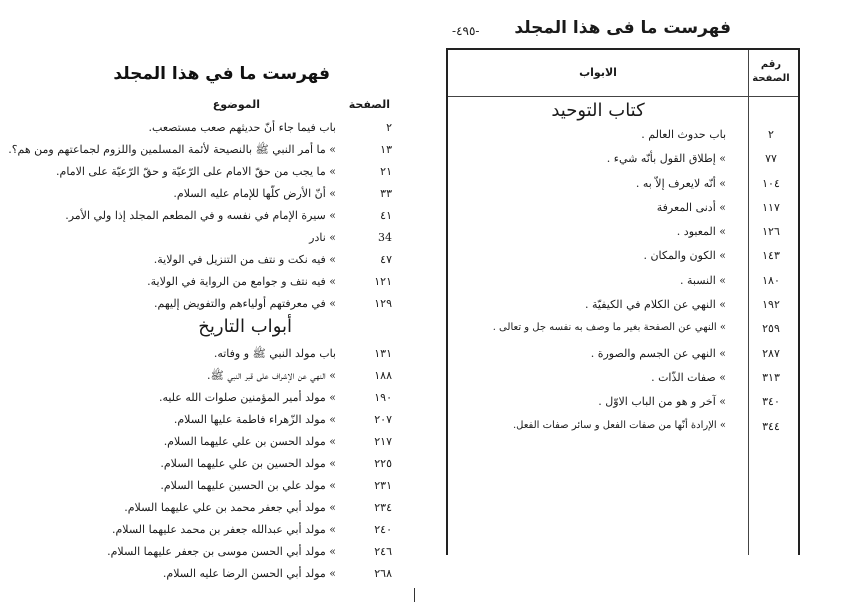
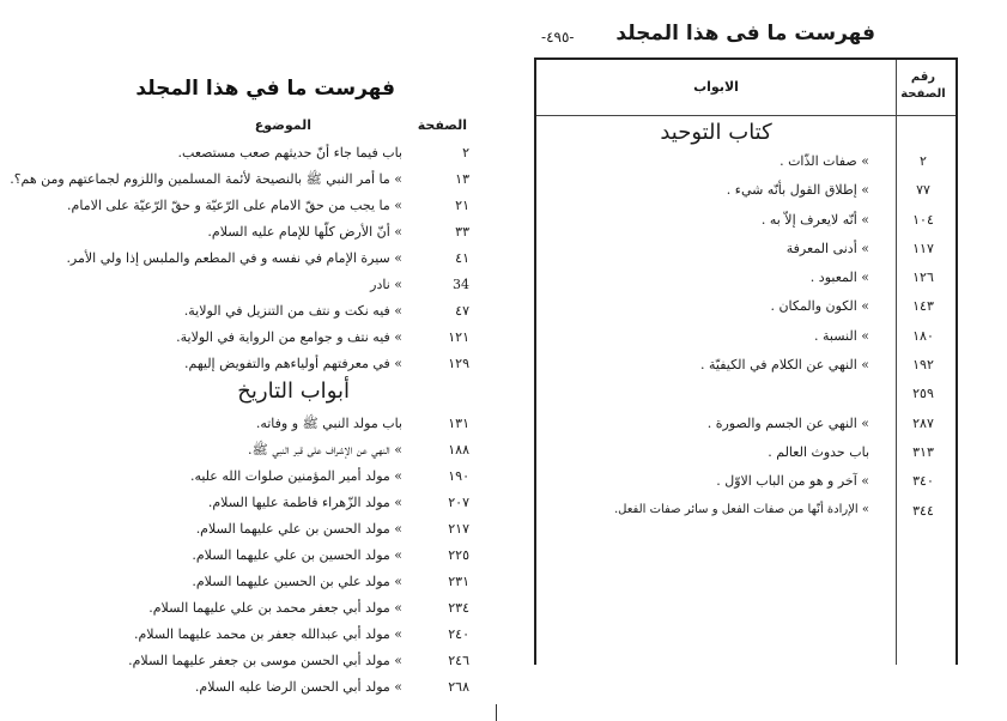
  فهرست ما في هذا المجلد
  الصفحة
  الموضوع
  ٢
  باب فيما جاء أنّ حديثهم صعب مستصعب.
  ١٣
  » ما أمر النبي ﷺ بالنصيحة لأئمة المسلمين واللزوم لجماعتهم ومن هم؟.
  ٢١
  » ما يجب من حقّ الامام على الرّعيّة و حقّ الرّعيّة على الامام.
  ٣٣
  » أنّ الأرض كلّها للإمام عليه السلام.
  ٤١
- » سيرة الإمام في نفسه و في المطعم المجلد إذا ولي الأمر.
+ » سيرة الإمام في نفسه و في المطعم والملبس إذا ولي الأمر.
  34
  » نادر
  ٤٧
  » فيه نكت و نتف من التنزيل في الولاية.
  ١٢١
  » فيه نتف و جوامع من الرواية في الولاية.
  ١٢٩
  » في معرفتهم أولياءهم والتفويض إليهم.
  أبواب التاريخ
  ١٣١
  باب مولد النبي ﷺ و وفاته.
  ١٨٨
  » النهي عن الإشراف على قبر النبي ﷺ.
  ١٩٠
  » مولد أمير المؤمنين صلوات الله عليه.
  ٢٠٧
  » مولد الزّهراء فاطمة عليها السلام.
  ٢١٧
  » مولد الحسن بن علي عليهما السلام.
  ٢٢٥
  » مولد الحسين بن علي عليهما السلام.
  ٢٣١
  » مولد علي بن الحسين عليهما السلام.
  ٢٣٤
  » مولد أبي جعفر محمد بن علي عليهما السلام.
  ٢٤٠
  » مولد أبي عبدالله جعفر بن محمد عليهما السلام.
  ٢٤٦
  » مولد أبي الحسن موسى بن جعفر عليهما السلام.
  ٢٦٨
  » مولد أبي الحسن الرضا عليه السلام.
  فهرست ما فى هذا المجلد
  -٤٩٥-
  رقم الصفحة
  الابواب
  كتاب التوحيد
  ٢
- باب حدوث العالم .
+ » صفات الذّات .
  ٧٧
  » إطلاق القول بأنّه شيء .
  ١٠٤
  » أنّه لايعرف إلاّ به .
  ١١٧
  » أدنى المعرفة
  ١٢٦
  » المعبود .
  ١٤٣
  » الكون والمكان .
  ١٨٠
  » النسبة .
  ١٩٢
  » النهي عن الكلام في الكيفيّة .
  ٢٥٩
- » النهي عن الصفحة بغير ما وصف به نفسه جل و تعالى .
  ٢٨٧
  » النهي عن الجسم والصورة .
  ٣١٣
- » صفات الذّات .
+ باب حدوث العالم .
  ٣٤٠
  » آخر و هو من الباب الاوّل .
  ٣٤٤
  » الإرادة أنّها من صفات الفعل و سائر صفات الفعل.
